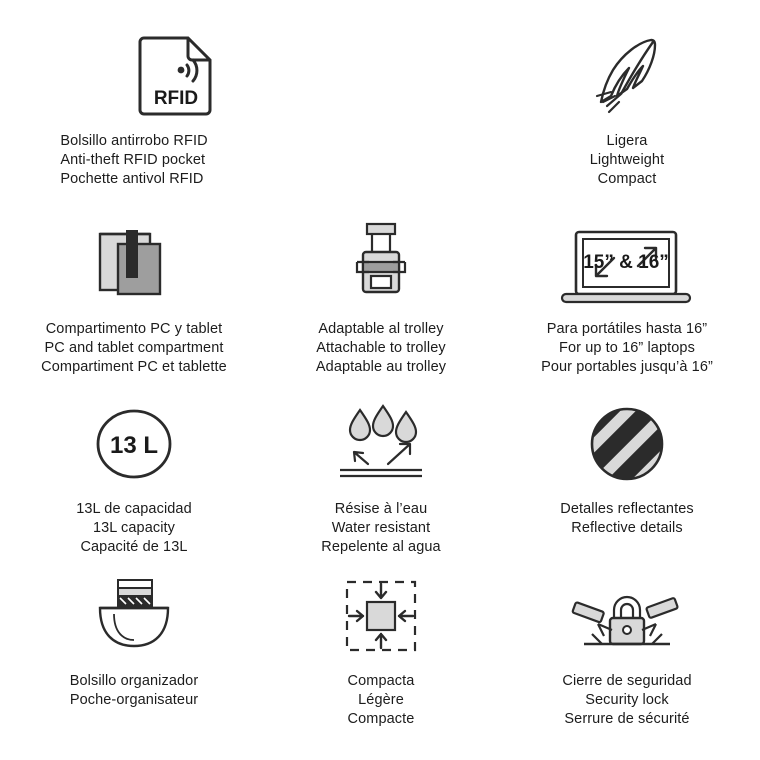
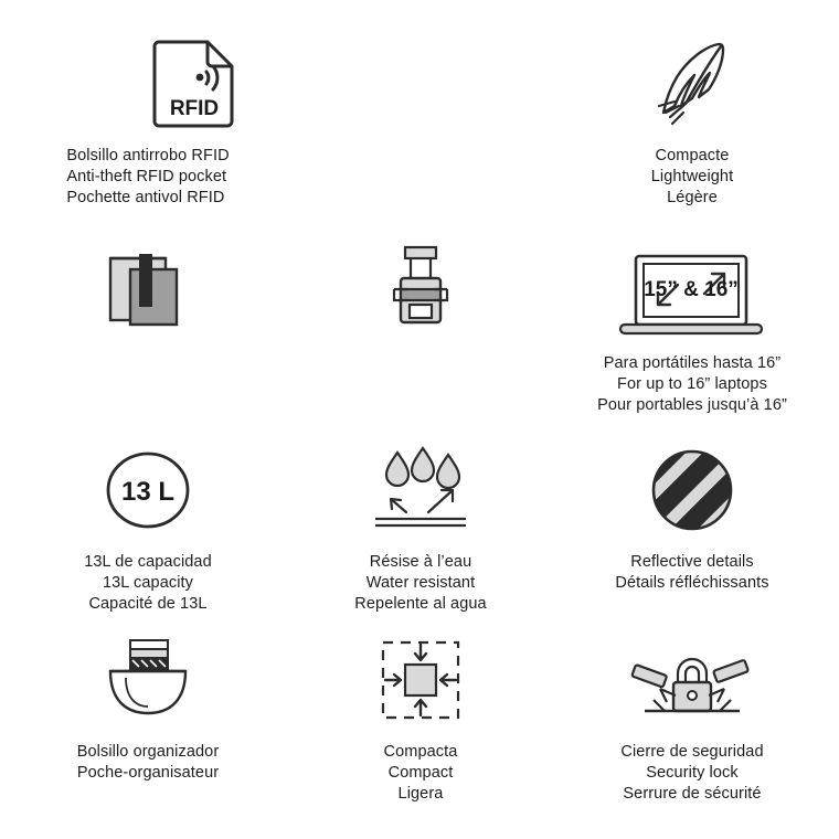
  RFID
  Bolsillo antirrobo RFID
  Anti-theft RFID pocket
  Pochette antivol RFID
- Ligera
+ Compacte
  Lightweight
- Compact
+ Légère
- Compartimento PC y tablet
- PC and tablet compartment
- Compartiment PC et tablette
- Adaptable al trolley
- Attachable to trolley
- Adaptable au trolley
  15” & 16”
  Para portátiles hasta 16”
  For up to 16” laptops
  Pour portables jusqu’à 16”
  13 L
  13L de capacidad
  13L capacity
  Capacité de 13L
  Résise à l’eau
  Water resistant
  Repelente al agua
- Detalles reflectantes
  Reflective details
+ Détails réfléchissants
  Bolsillo organizador
  Poche-organisateur
  Compacta
- Légère
+ Compact
- Compacte
+ Ligera
  Cierre de seguridad
  Security lock
  Serrure de sécurité
